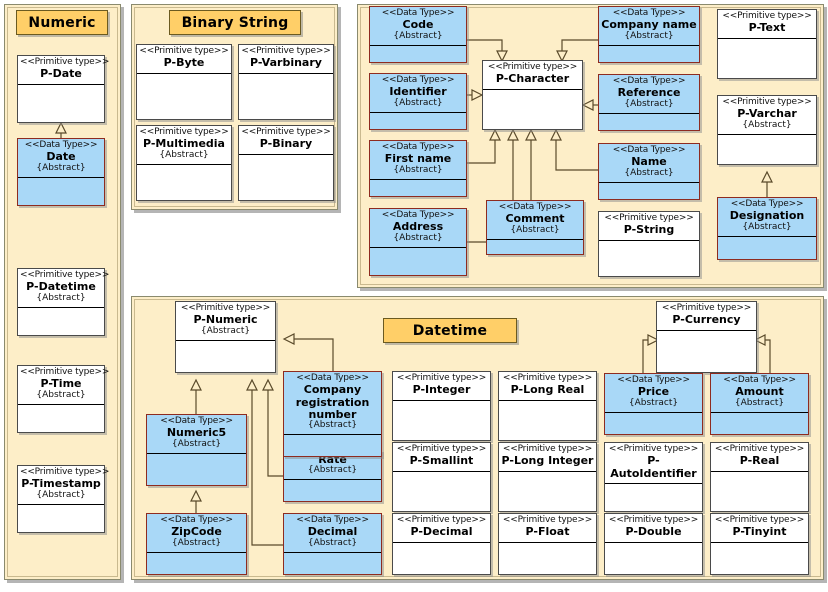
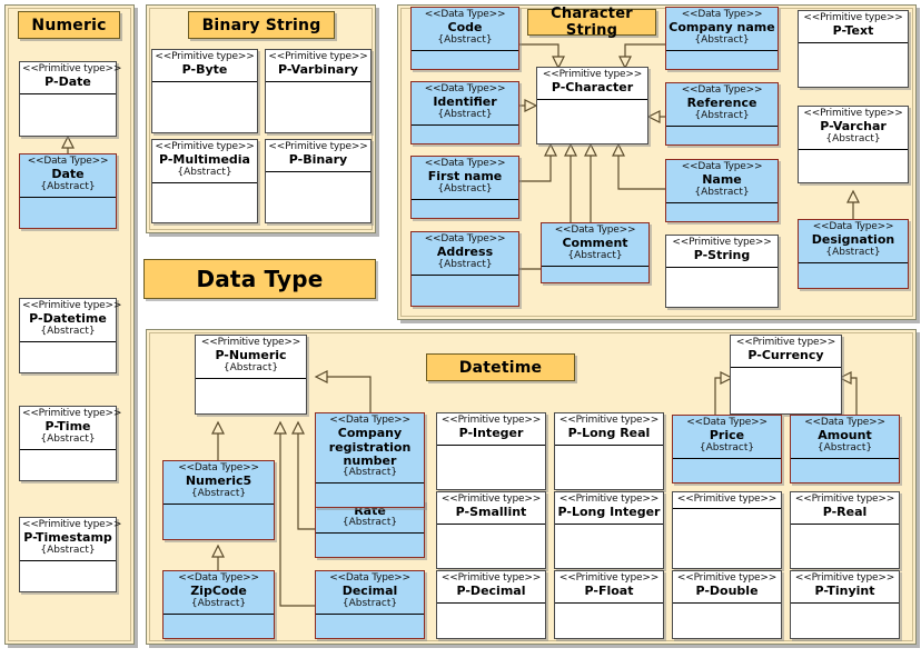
  Numeric
  <<Primitive type>>
  P-Date
  <<Data Type>>
  Date
  {Abstract}
  <<Primitive type>>
  P-Datetime
  {Abstract}
  <<Primitive type>>
  P-Time
  {Abstract}
  <<Primitive type>>
  P-Timestamp
  {Abstract}
  Binary String
  <<Primitive type>>
  P-Byte
  <<Primitive type>>
  P-Varbinary
  <<Primitive type>>
  P-Multimedia
  {Abstract}
  <<Primitive type>>
  P-Binary
+ Data Type
+ Character String
  <<Data Type>>
  Code
  {Abstract}
  <<Data Type>>
  Identifier
  {Abstract}
  <<Data Type>>
  First name
  {Abstract}
  <<Data Type>>
  Address
  {Abstract}
  <<Primitive type>>
  P-Character
  <<Data Type>>
  Comment
  {Abstract}
  <<Data Type>>
  Company name
  {Abstract}
  <<Data Type>>
  Reference
  {Abstract}
  <<Data Type>>
  Name
  {Abstract}
  <<Primitive type>>
  P-String
  <<Primitive type>>
  P-Text
  <<Primitive type>>
  P-Varchar
  {Abstract}
  <<Data Type>>
  Designation
  {Abstract}
  Datetime
  <<Primitive type>>
  P-Numeric
  {Abstract}
  <<Data Type>>
  Numeric5
  {Abstract}
  <<Data Type>>
  ZipCode
  {Abstract}
  <<Data Type>>
  Company registration number
  {Abstract}
  Rate
  {Abstract}
  <<Data Type>>
  Decimal
  {Abstract}
  <<Primitive type>>
  P-Integer
  <<Primitive type>>
  P-Smallint
  <<Primitive type>>
  P-Decimal
  <<Primitive type>>
  P-Long Real
  <<Primitive type>>
  P-Long Integer
  <<Primitive type>>
  P-Float
  <<Primitive type>>
  P-Currency
  <<Data Type>>
  Price
  {Abstract}
  <<Data Type>>
  Amount
  {Abstract}
  <<Primitive type>>
- P-AutoIdentifier
  <<Primitive type>>
  P-Real
  <<Primitive type>>
  P-Double
  <<Primitive type>>
  P-Tinyint
